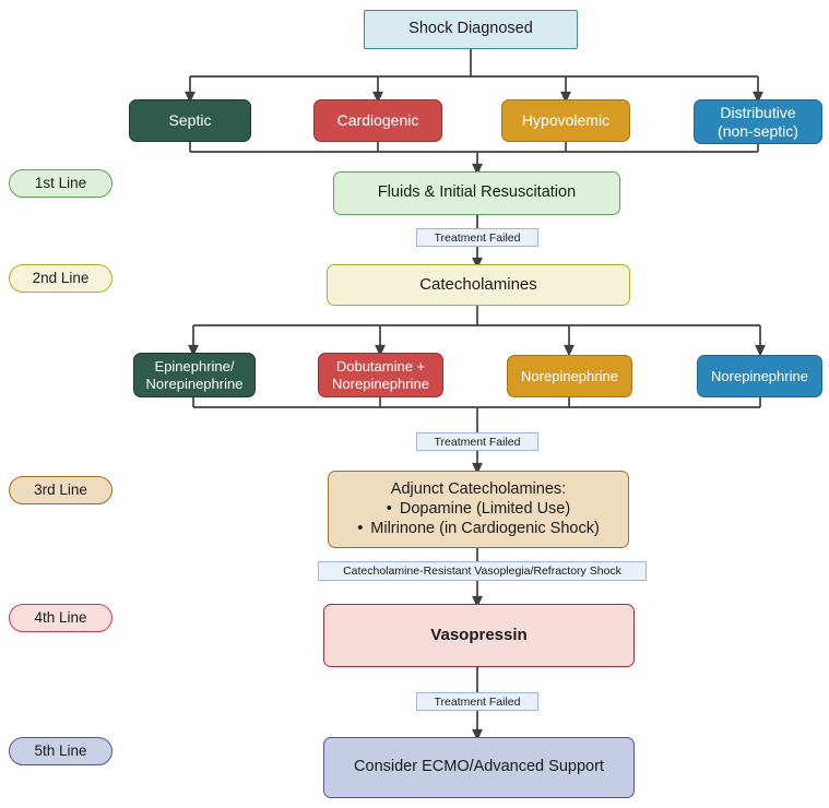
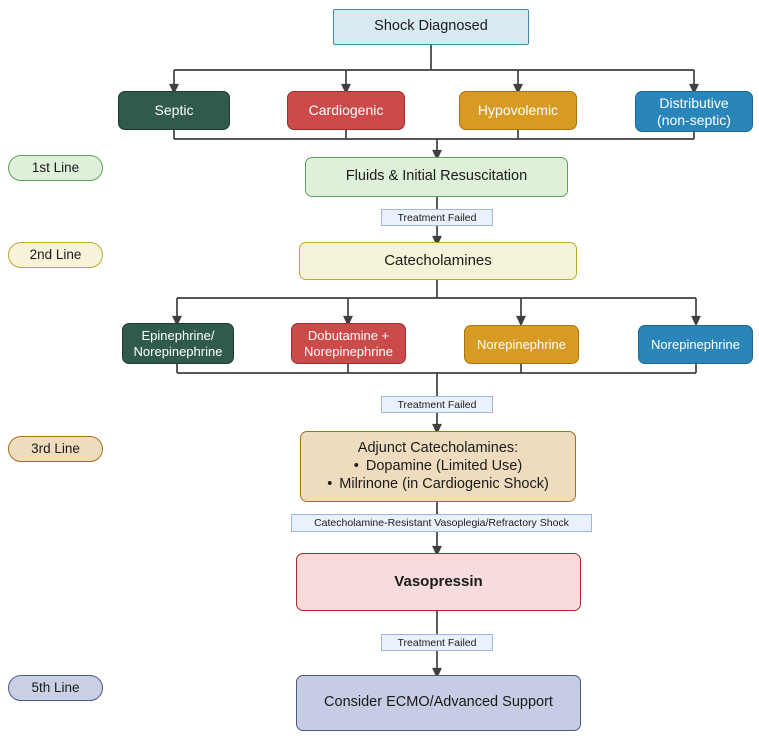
  Shock Diagnosed
  Septic
  Cardiogenic
  Hypovolemic
  Distributive
  (non-septic)
  1st Line
  2nd Line
  3rd Line
- 4th Line
  5th Line
  Fluids & Initial Resuscitation
  Treatment Failed
  Catecholamines
  Epinephrine/
  Norepinephrine
  Dobutamine +
  Norepinephrine
  Norepinephrine
  Norepinephrine
  Treatment Failed
  Adjunct Catecholamines:
  Dopamine (Limited Use)
  Milrinone (in Cardiogenic Shock)
  Catecholamine-Resistant Vasoplegia/Refractory Shock
  Vasopressin
  Treatment Failed
  Consider ECMO/Advanced Support
